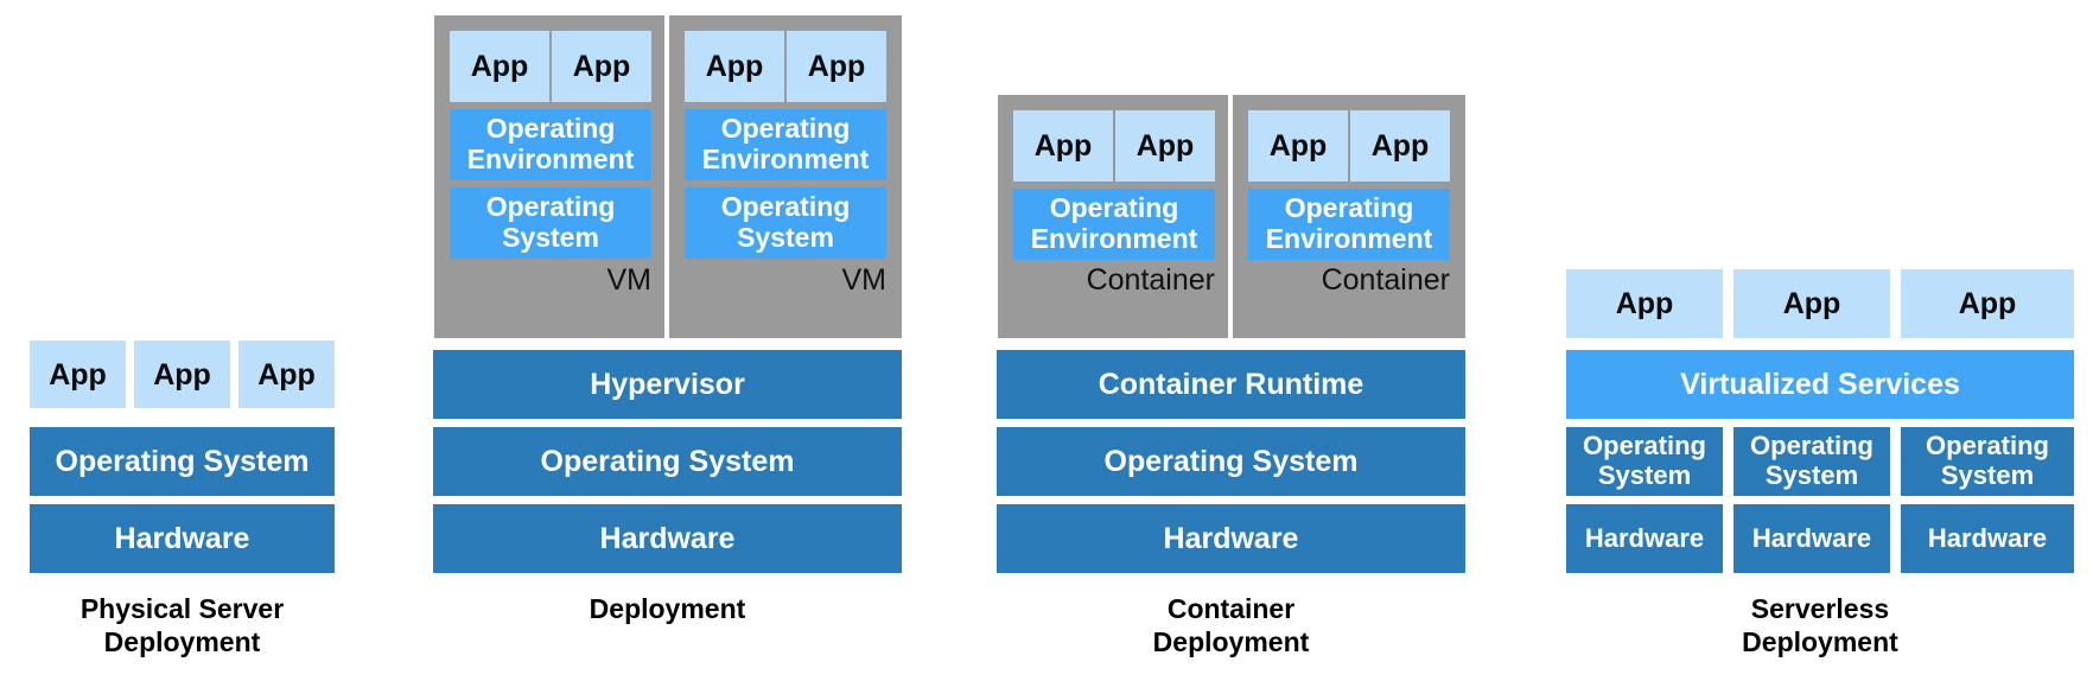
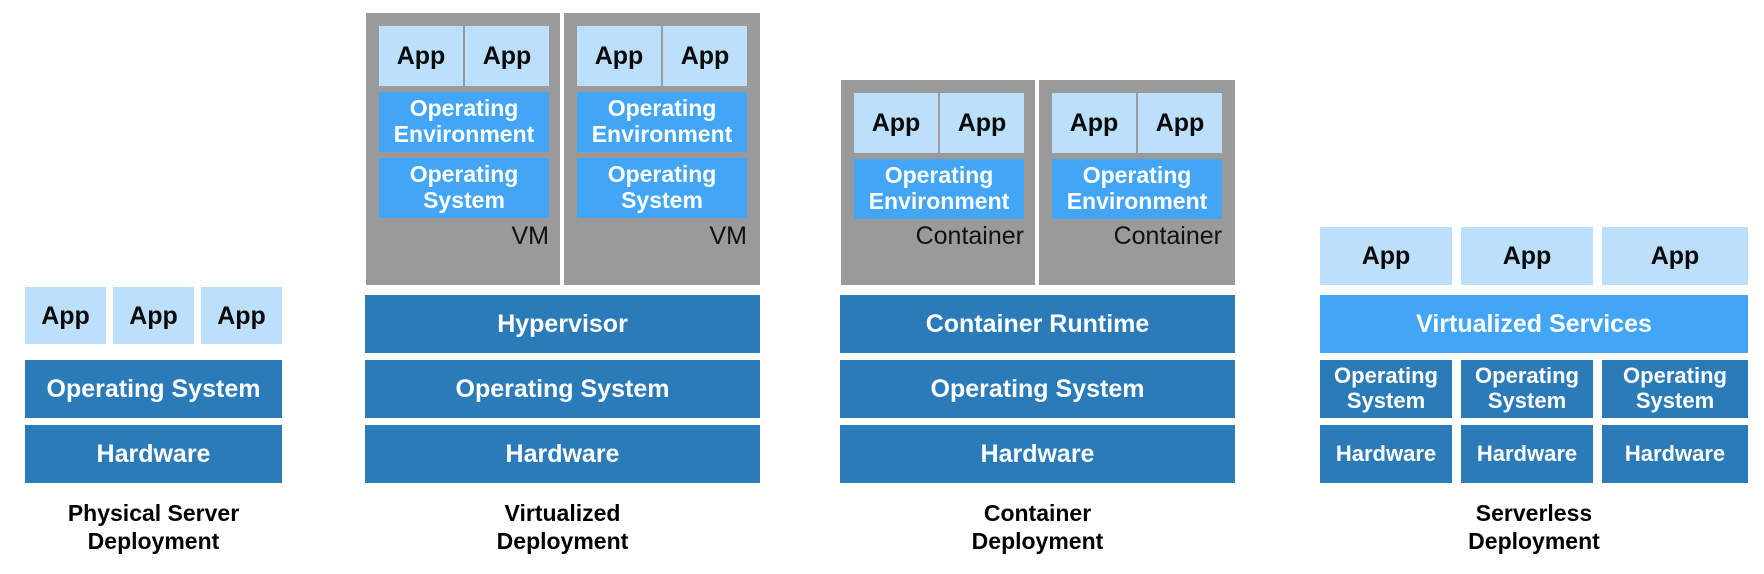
  App
  App
  App
  Operating System
  Hardware
  Physical Server
  Deployment
  App
  App
  Operating Environment
  Operating System
  VM
  App
  App
  Operating Environment
  Operating System
  VM
  Hypervisor
  Operating System
  Hardware
+ Virtualized
  Deployment
  App
  App
  Operating Environment
  Container
  App
  App
  Operating Environment
  Container
  Container Runtime
  Operating System
  Hardware
  Container
  Deployment
  App
  App
  App
  Virtualized Services
  Operating System
  Operating System
  Operating System
  Hardware
  Hardware
  Hardware
  Serverless
  Deployment
